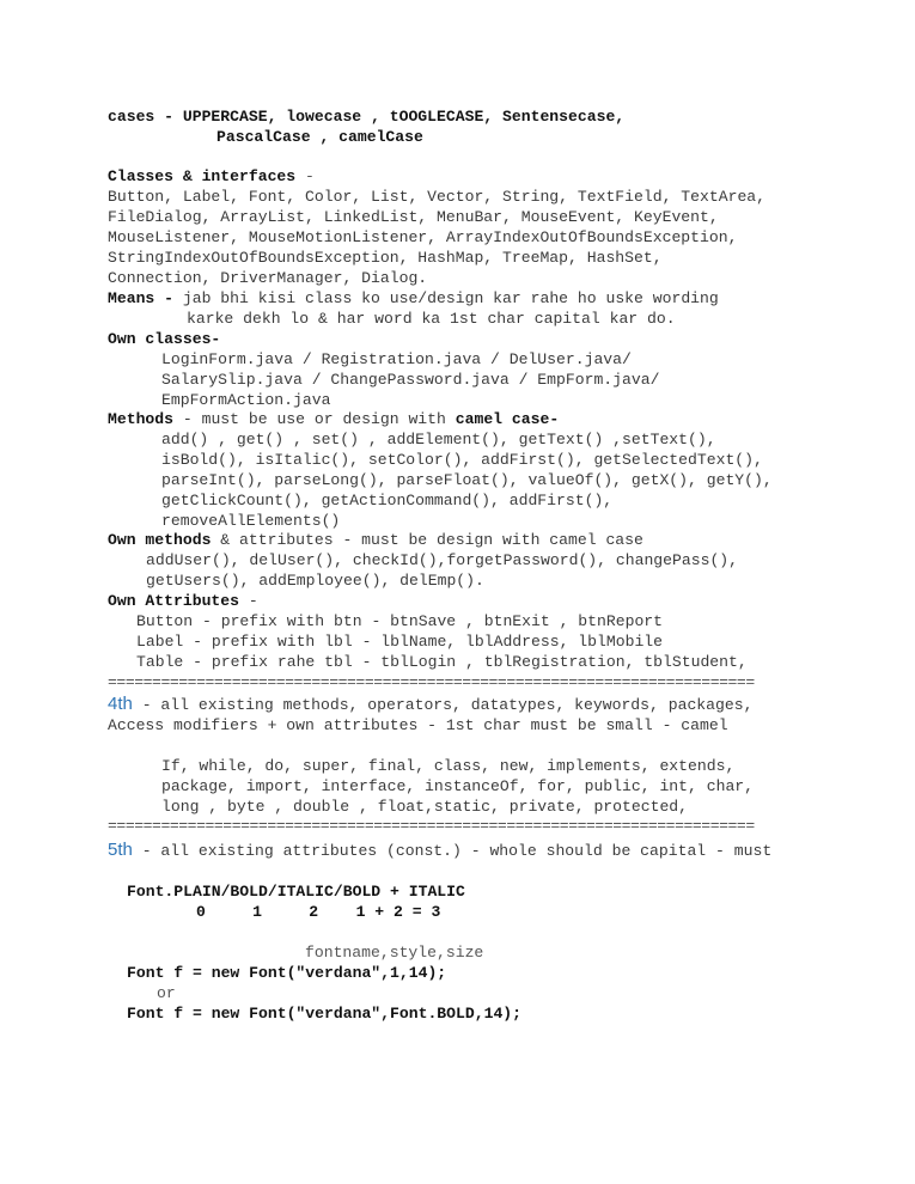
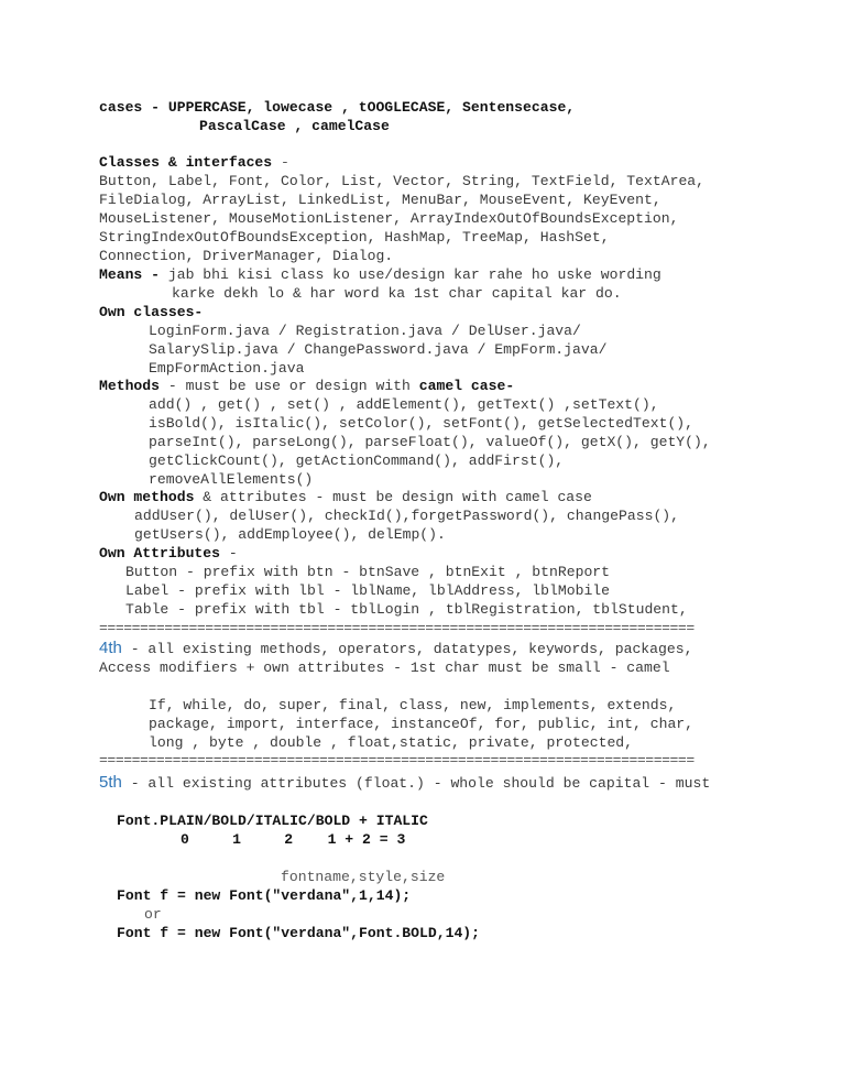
  cases - UPPERCASE, lowecase , tOOGLECASE, Sentensecase,
  PascalCase , camelCase
  Classes & interfaces -
  Button, Label, Font, Color, List, Vector, String, TextField, TextArea,
  FileDialog, ArrayList, LinkedList, MenuBar, MouseEvent, KeyEvent,
  MouseListener, MouseMotionListener, ArrayIndexOutOfBoundsException,
  StringIndexOutOfBoundsException, HashMap, TreeMap, HashSet,
  Connection, DriverManager, Dialog.
  Means - jab bhi kisi class ko use/design kar rahe ho uske wording
  karke dekh lo & har word ka 1st char capital kar do.
  Own classes-
  LoginForm.java / Registration.java / DelUser.java/
  SalarySlip.java / ChangePassword.java / EmpForm.java/
  EmpFormAction.java
  Methods - must be use or design with camel case-
  add() , get() , set() , addElement(), getText() ,setText(),
- isBold(), isItalic(), setColor(), addFirst(), getSelectedText(),
+ isBold(), isItalic(), setColor(), setFont(), getSelectedText(),
  parseInt(), parseLong(), parseFloat(), valueOf(), getX(), getY(),
  getClickCount(), getActionCommand(), addFirst(),
  removeAllElements()
  Own methods & attributes - must be design with camel case
  addUser(), delUser(), checkId(),forgetPassword(), changePass(),
  getUsers(), addEmployee(), delEmp().
  Own Attributes -
  Button - prefix with btn - btnSave , btnExit , btnReport
  Label - prefix with lbl - lblName, lblAddress, lblMobile
- Table - prefix rahe tbl - tblLogin , tblRegistration, tblStudent,
+ Table - prefix with tbl - tblLogin , tblRegistration, tblStudent,
  =========================================================================
  4th - all existing methods, operators, datatypes, keywords, packages,
  Access modifiers + own attributes - 1st char must be small - camel
  If, while, do, super, final, class, new, implements, extends,
  package, import, interface, instanceOf, for, public, int, char,
  long , byte , double , float,static, private, protected,
  =========================================================================
- 5th - all existing attributes (const.) - whole should be capital - must
+ 5th - all existing attributes (float.) - whole should be capital - must
  Font.PLAIN/BOLD/ITALIC/BOLD + ITALIC
  0 1 2 1 + 2 = 3
  fontname,style,size
  Font f = new Font("verdana",1,14);
  or
  Font f = new Font("verdana",Font.BOLD,14);
